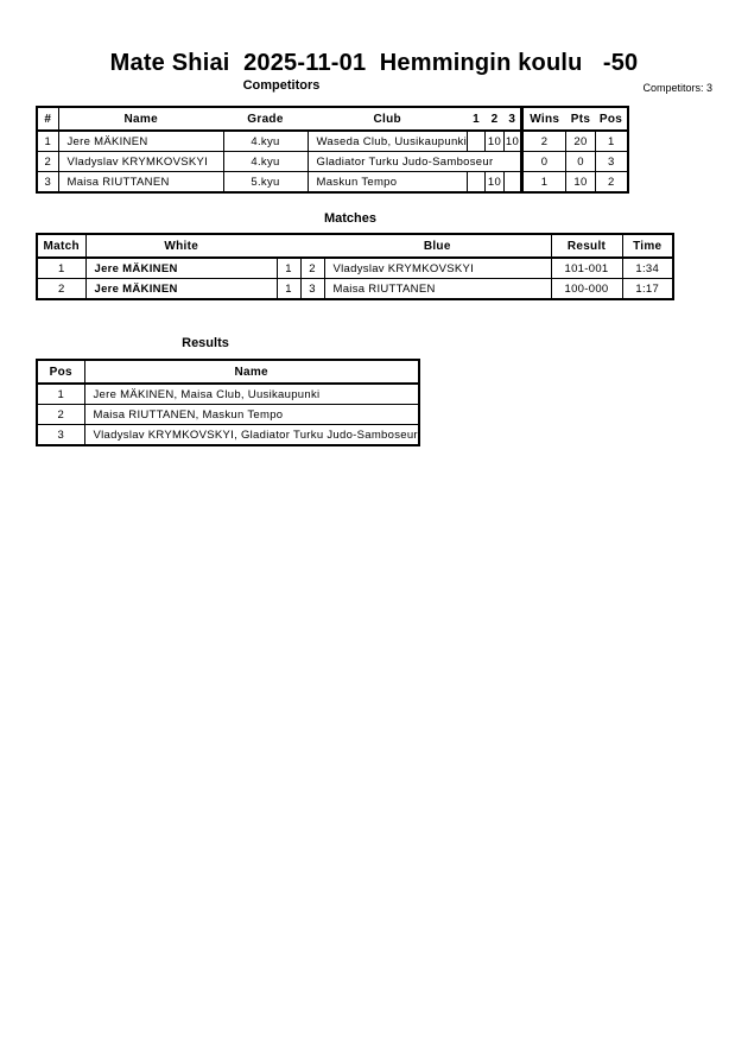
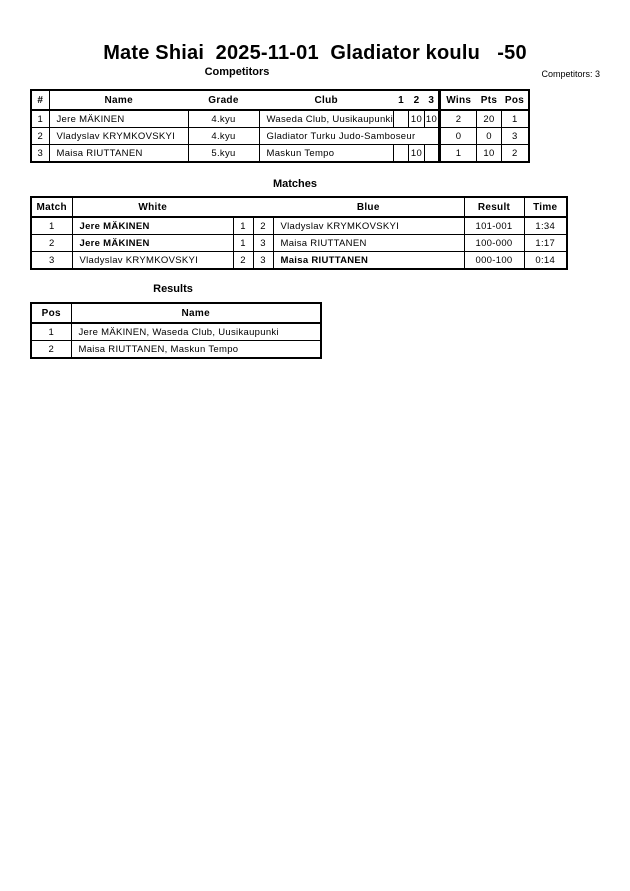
- Mate Shiai 2025-11-01 Hemmingin koulu -50
+ Mate Shiai 2025-11-01 Gladiator koulu -50
  Competitors
  Competitors: 3
  #	Name	Grade	Club	1	2	3	Wins	Pts	Pos
  1	Jere MÄKINEN	4.kyu	Waseda Club, Uusikaupunki		10	10	2	20	1
  2	Vladyslav KRYMKOVSKYI	4.kyu	Gladiator Turku Judo-Samboseur	0	0	3
  3	Maisa RIUTTANEN	5.kyu	Maskun Tempo		10		1	10	2
  Matches
  Match	White			Blue	Result	Time
  1	Jere MÄKINEN	1	2	Vladyslav KRYMKOVSKYI	101-001	1:34
  2	Jere MÄKINEN	1	3	Maisa RIUTTANEN	100-000	1:17
+ 3	Vladyslav KRYMKOVSKYI	2	3	Maisa RIUTTANEN	000-100	0:14
  Results
  Pos	Name
- 1	Jere MÄKINEN, Maisa Club, Uusikaupunki
+ 1	Jere MÄKINEN, Waseda Club, Uusikaupunki
  2	Maisa RIUTTANEN, Maskun Tempo
- 3	Vladyslav KRYMKOVSKYI, Gladiator Turku Judo-Samboseur
